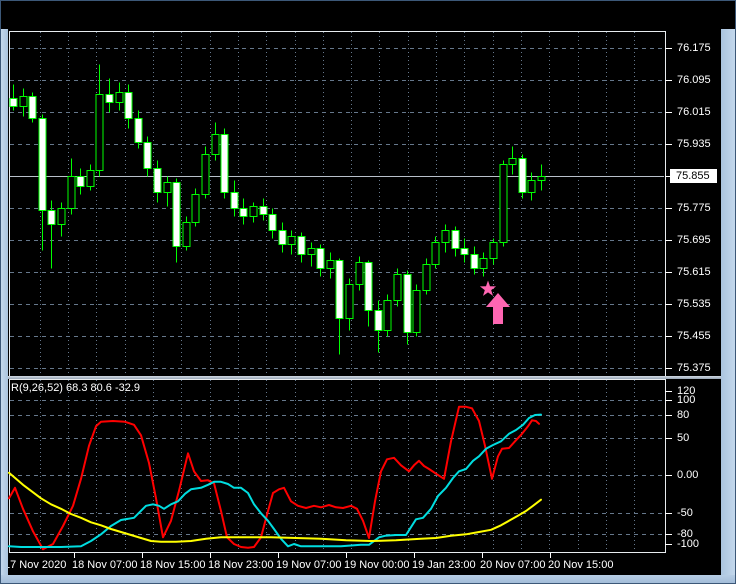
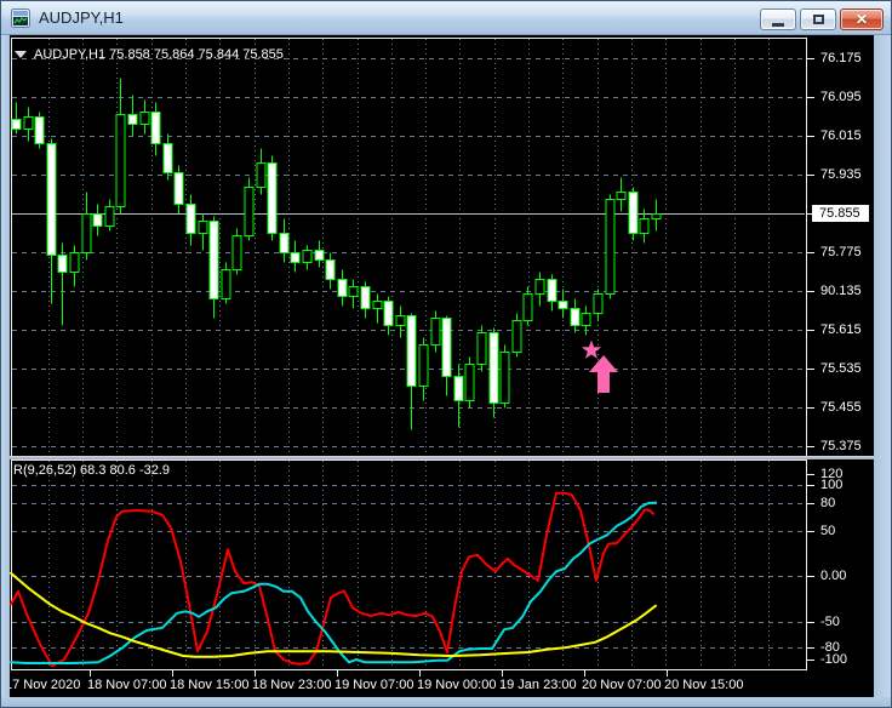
+ AUDJPY,H1
+ ✕
+ AUDJPY,H1 75.858 75.864 75.844 75.855
  R(9,26,52) 68.3 80.6 -32.9
  76.175
  76.095
  76.015
  75.935
  75.775
- 75.695
+ 90.135
  75.615
  75.535
  75.455
  75.375
  75.855
  120
  100
  80
  50
  0.00
  -50
  -80
  -100
  7 Nov 2020
  18 Nov 07:00
  18 Nov 15:00
  18 Nov 23:00
  19 Nov 07:00
  19 Nov 00:00
  19 Jan 23:00
  20 Nov 07:00
  20 Nov 15:00
